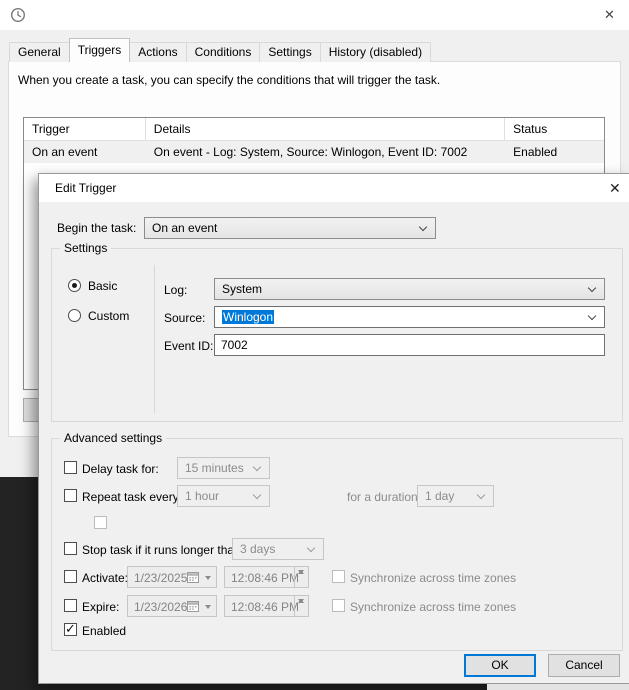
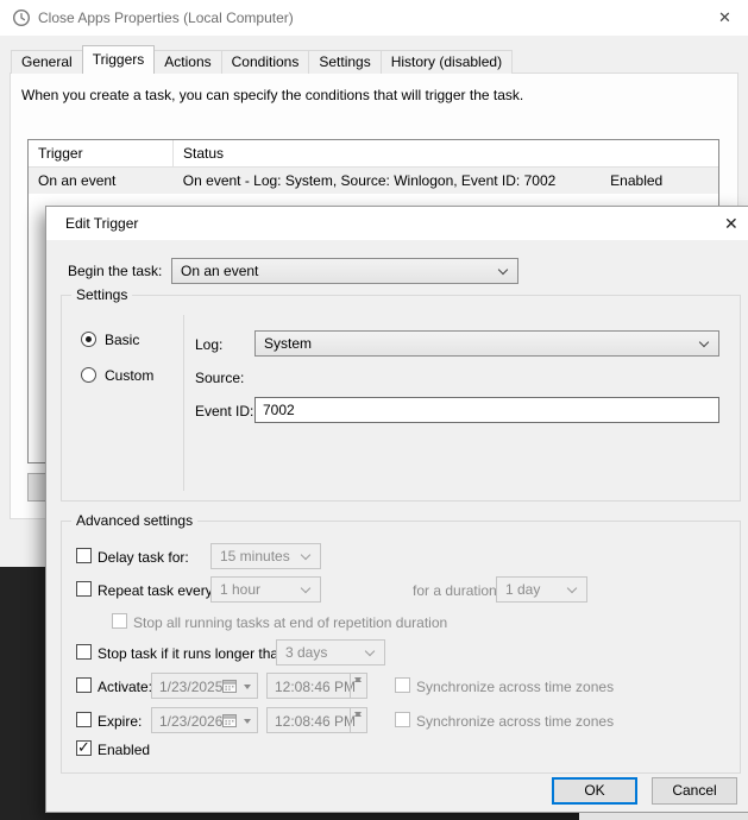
+ Close Apps Properties (Local Computer)
  ✕
  General
  Triggers
  Actions
  Conditions
  Settings
  History (disabled)
  When you create a task, you can specify the conditions that will trigger the task.
  Trigger
- Details
  Status
  On an event
  On event - Log: System, Source: Winlogon, Event ID: 7002
  Enabled
  Edit Trigger
  ✕
  Begin the task:
  On an event
  Settings
  Basic
  Custom
  Log:
  System
  Source:
- Winlogon
  Event ID:
  7002
  Advanced settings
  Delay task for:
  15 minutes
  Repeat task every
  1 hour
  for a duration
  1 day
+ Stop all running tasks at end of repetition duration
  Stop task if it runs longer tha
  3 days
  Activate
  1/23/2025
  12:08:46 PM
  Synchronize across time zones
  Expire:
  1/23/2026
  12:08:46 PM
  Synchronize across time zones
  ✓
  Enabled
  OK
  Cancel
